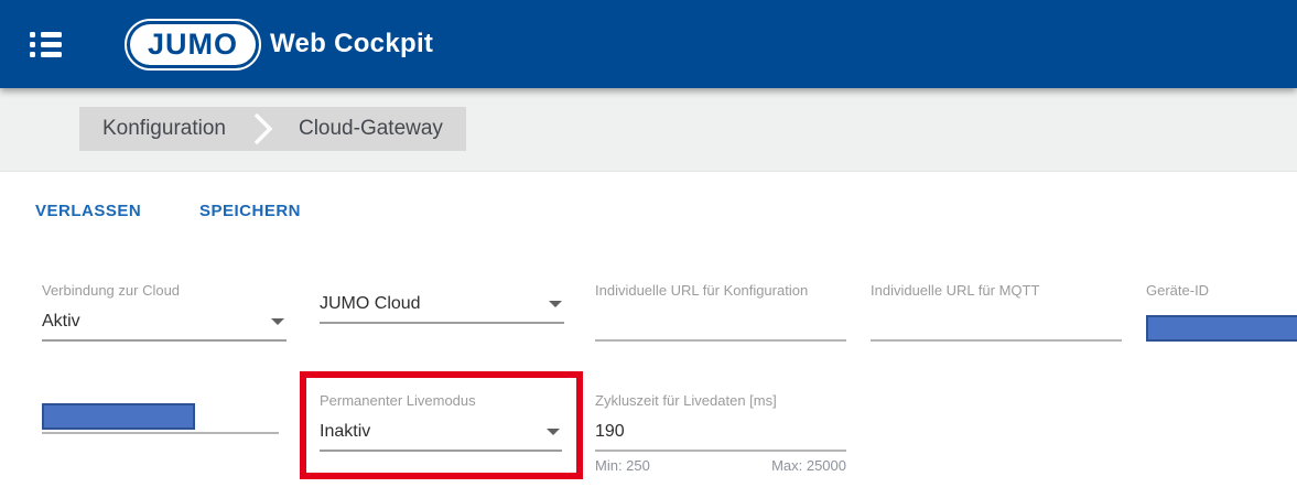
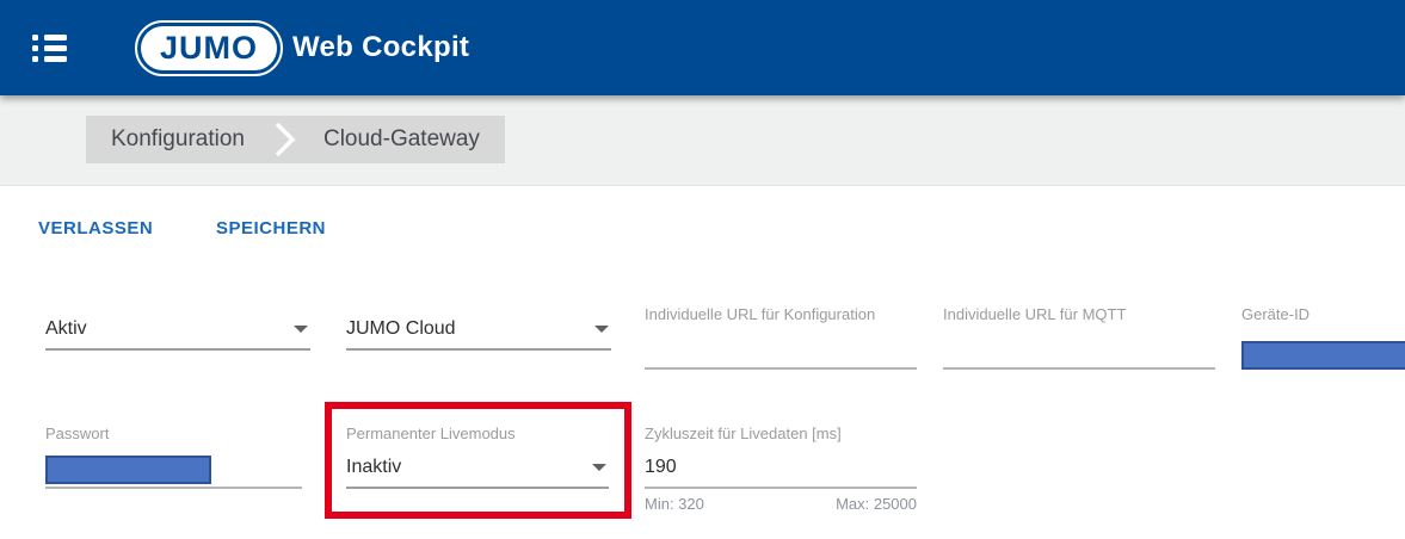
  JUMO
  Web Cockpit
  Konfiguration
  Cloud-Gateway
  VERLASSEN
  SPEICHERN
- Verbindung zur Cloud
  Aktiv
  JUMO Cloud
  Individuelle URL für Konfiguration
  Individuelle URL für MQTT
  Geräte-ID
+ Passwort
  Permanenter Livemodus
  Inaktiv
  Zykluszeit für Livedaten [ms]
  190
- Min: 250
+ Min: 320
  Max: 25000
